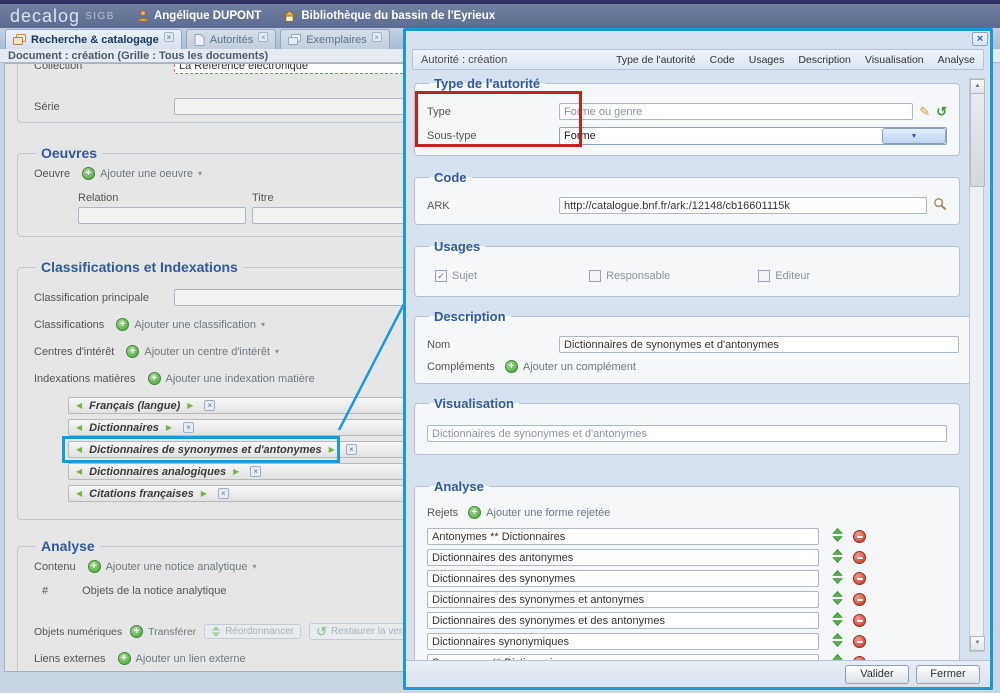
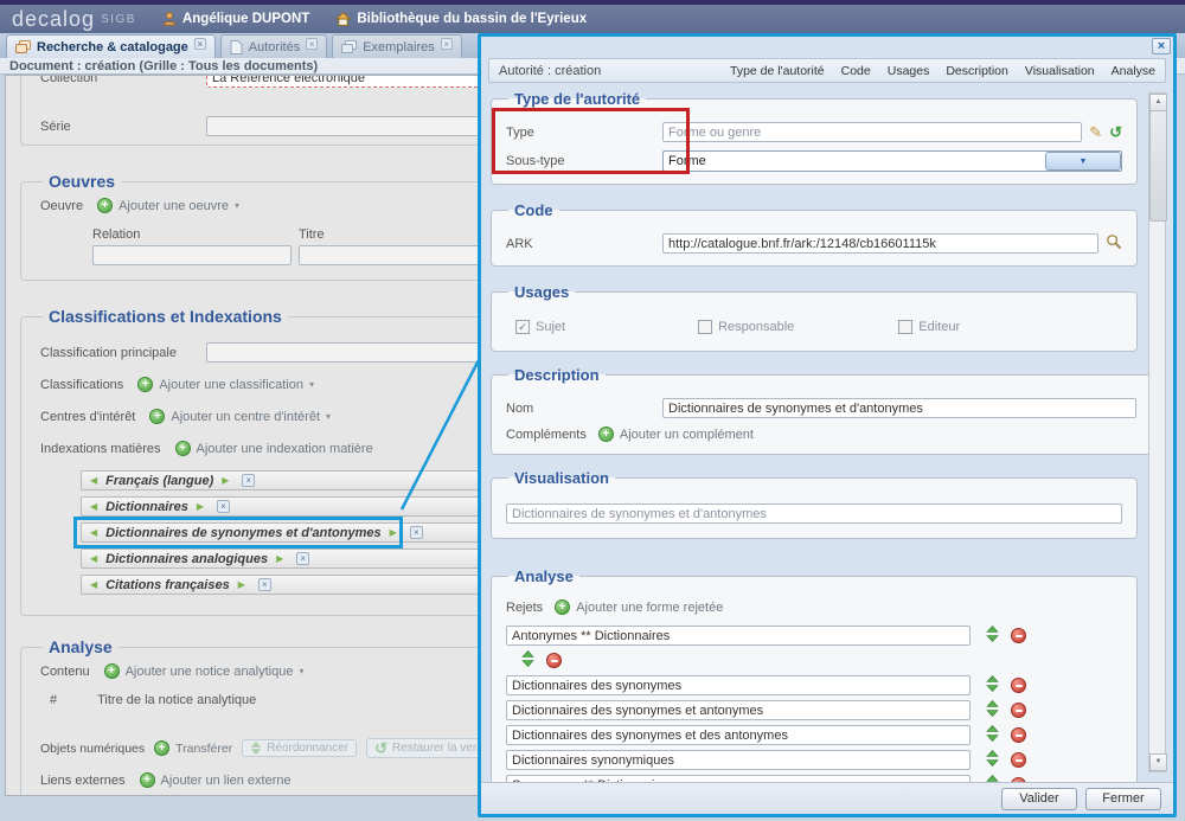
  decalog
  SIGB
  Angélique DUPONT
  Bibliothèque du bassin de l'Eyrieux
  Recherche & catalogage
  ×
  Autorités
  ×
  Exemplaires
  ×
  Document : création (Grille : Tous les documents)
  Collection
  La Référence électronique
  Série
  Oeuvres
  Oeuvre
  +
  Ajouter une oeuvre
  ▾
  Relation
  Titre
  Classifications et Indexations
  Classification principale
  Classifications
  +
  Ajouter une classification
  ▾
  Centres d'intérêt
  +
  Ajouter un centre d'intérêt
  ▾
  Indexations matières
  +
  Ajouter une indexation matière
  ◀
  Français (langue)
  ▶
  ×
  ◀
  Dictionnaires
  ▶
  ×
  ◀
  Dictionnaires de synonymes et d'antonymes
  ▶
  ×
  ◀
  Dictionnaires analogiques
  ▶
  ×
  ◀
  Citations françaises
  ▶
  ×
  Analyse
  Contenu
  +
  Ajouter une notice analytique
  ▾
  #
- Objets de la notice analytique
+ Titre de la notice analytique
  Objets numériques
  +
  Transférer
  Réordonnancer
  ↺
  Liens externes
  +
  Ajouter un lien externe
  ×
  Autorité : création
  Type de l'autorité
  Code
  Usages
  Description
  Visualisation
  Analyse
  Type de l'autorité
  Type
  Forme ou genre
  ✎
  ↺
  Sous-type
  Forme
  Code
  ARK
  http://catalogue.bnf.fr/ark:/12148/cb16601115k
  Usages
  Sujet
  Responsable
  Editeur
  Description
  Nom
  Dictionnaires de synonymes et d'antonymes
  Compléments
  +
  Ajouter un complément
  Visualisation
  Dictionnaires de synonymes et d'antonymes
  Analyse
  Rejets
  +
  Ajouter une forme rejetée
  Antonymes ** Dictionnaires
- Dictionnaires des antonymes
  Dictionnaires des synonymes
  Dictionnaires des synonymes et antonymes
  Dictionnaires des synonymes et des antonymes
  Dictionnaires synonymiques
  Valider
  Fermer
